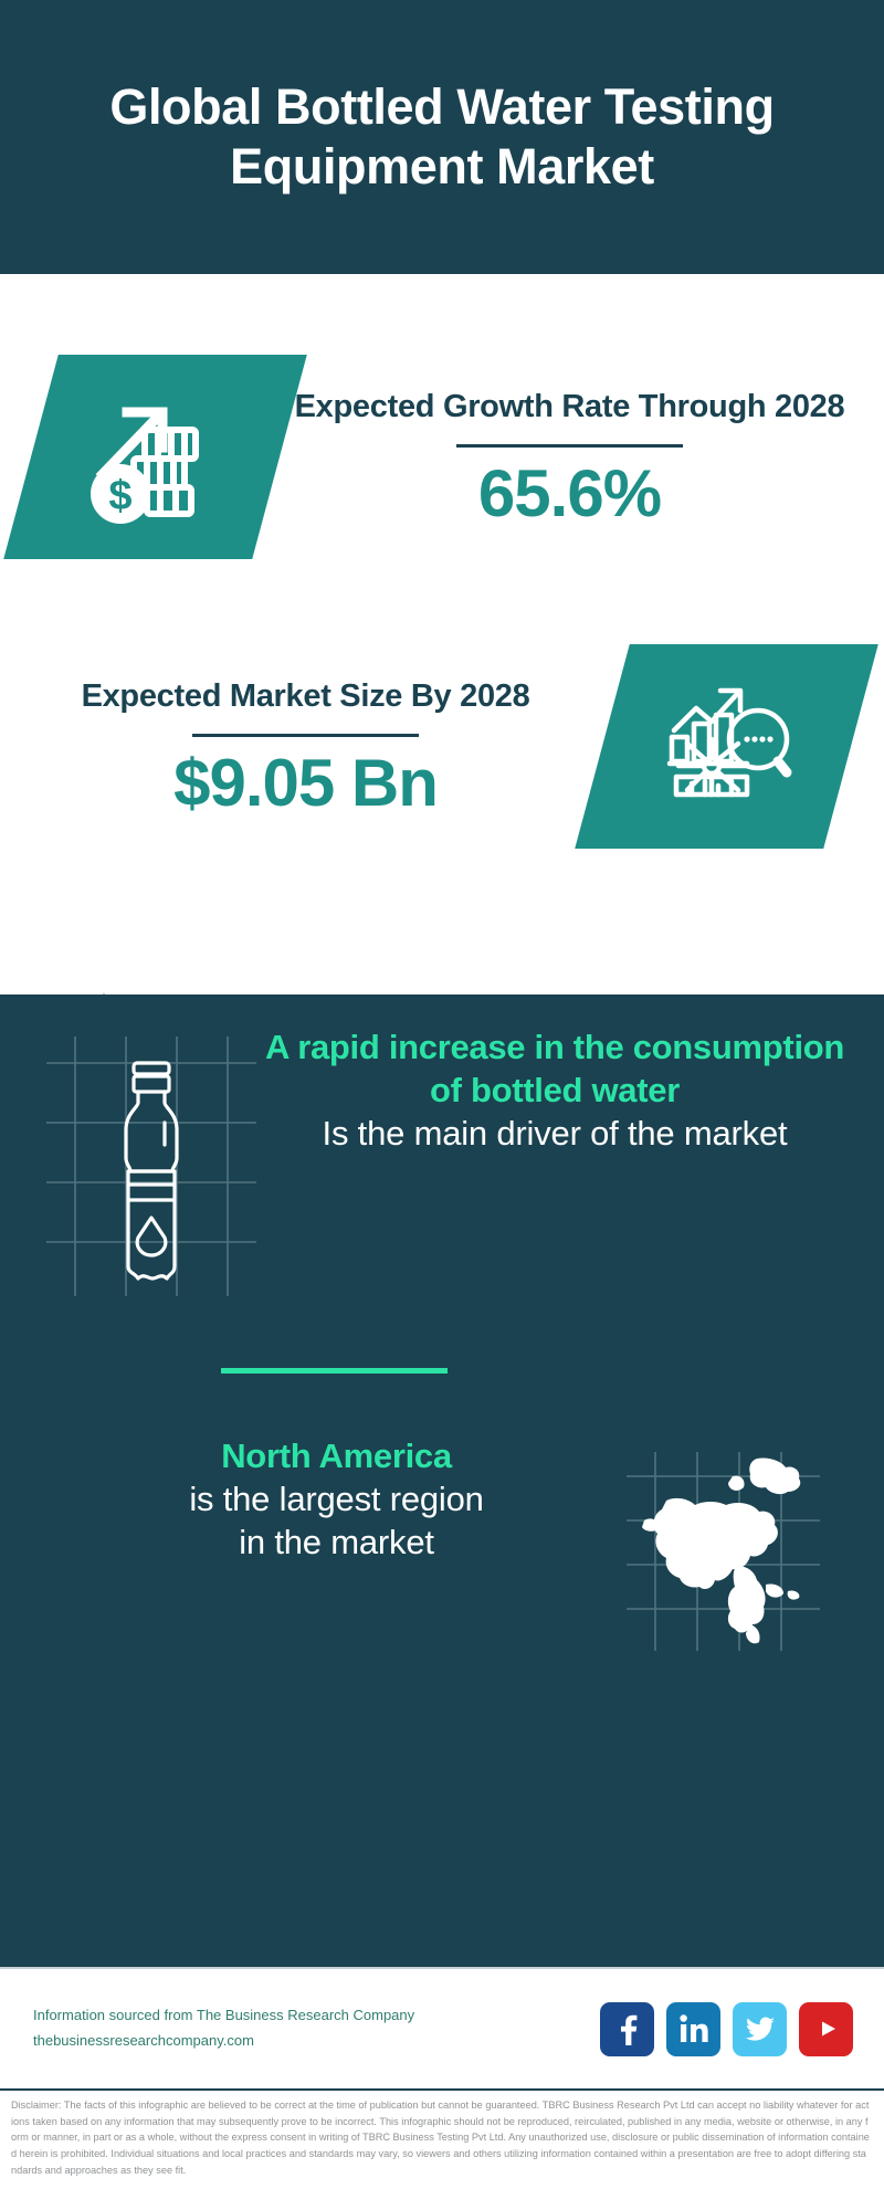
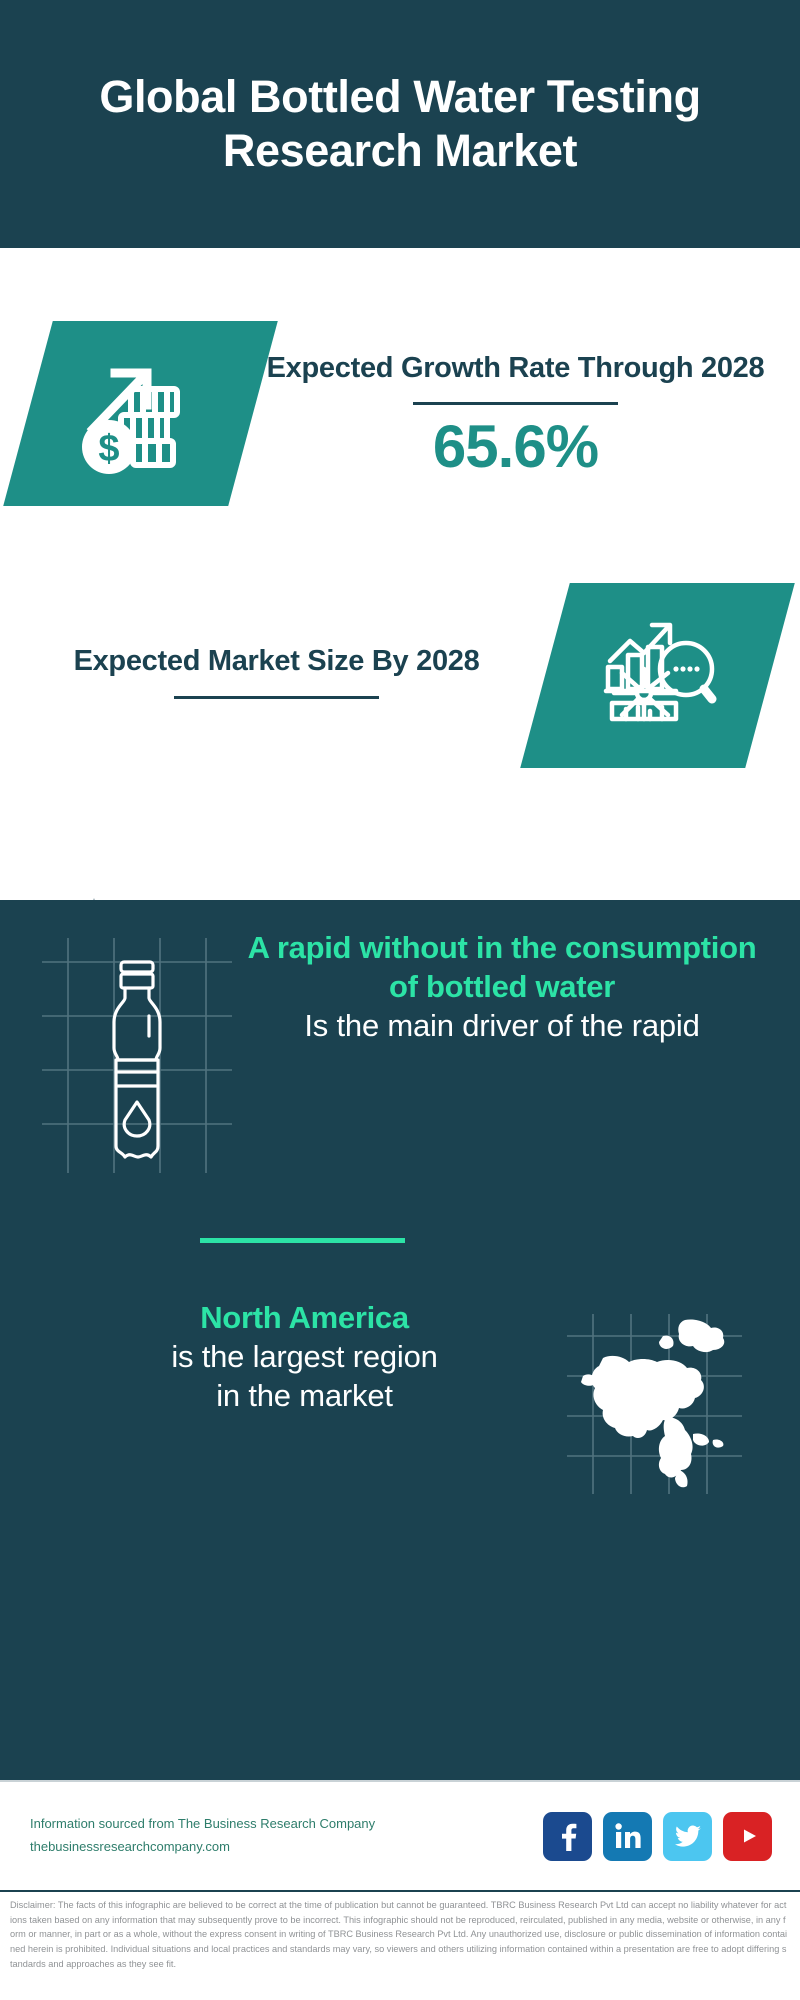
- Global Bottled Water Testing Equipment Market
+ Global Bottled Water Testing Research Market
  Expected Growth Rate Through 2028
  65.6%
  Expected Market Size By 2028
- $9.05 Bn
- A rapid increase in the consumption of bottled water
+ A rapid without in the consumption of bottled water
- Is the main driver of the market
+ Is the main driver of the rapid
  North America
  is the largest region
  in the market
  Information sourced from The Business Research Company
  thebusinessresearchcompany.com
- Disclaimer: The facts of this infographic are believed to be correct at the time of publication but cannot be guaranteed. TBRC Business Research Pvt Ltd can accept no liability whatever for actions taken based on any information that may subsequently prove to be incorrect. This infographic should not be reproduced, reirculated, published in any media, website or otherwise, in any form or manner, in part or as a whole, without the express consent in writing of TBRC Business Testing Pvt Ltd. Any unauthorized use, disclosure or public dissemination of information contained herein is prohibited. Individual situations and local practices and standards may vary, so viewers and others utilizing information contained within a presentation are free to adopt differing standards and approaches as they see fit.
+ Disclaimer: The facts of this infographic are believed to be correct at the time of publication but cannot be guaranteed. TBRC Business Research Pvt Ltd can accept no liability whatever for actions taken based on any information that may subsequently prove to be incorrect. This infographic should not be reproduced, reirculated, published in any media, website or otherwise, in any form or manner, in part or as a whole, without the express consent in writing of TBRC Business Research Pvt Ltd. Any unauthorized use, disclosure or public dissemination of information contained herein is prohibited. Individual situations and local practices and standards may vary, so viewers and others utilizing information contained within a presentation are free to adopt differing standards and approaches as they see fit.
